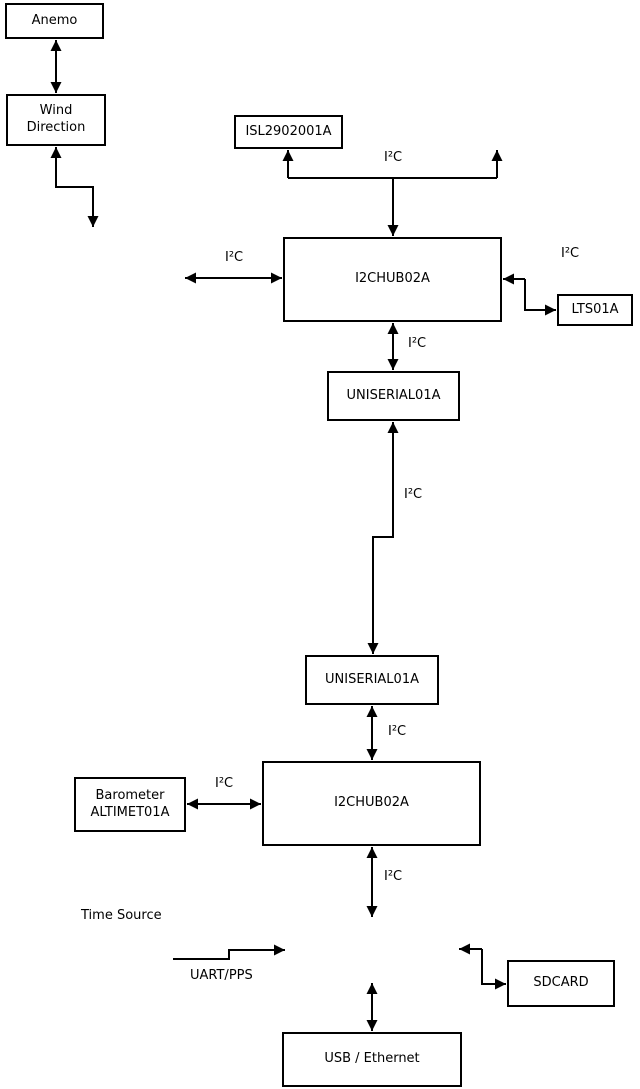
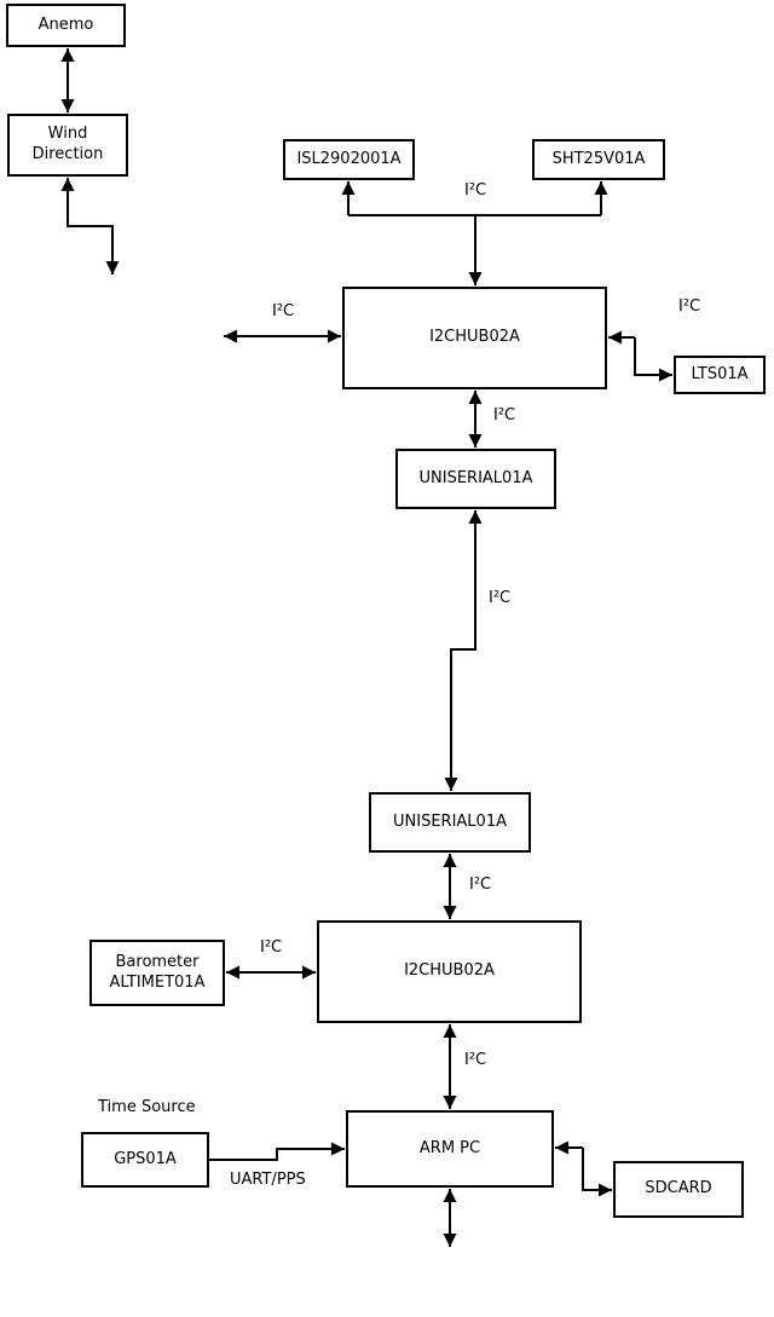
  Anemo
  Wind
  Direction
  ISL2902001A
+ SHT25V01A
  I2CHUB02A
  LTS01A
  UNISERIAL01A
  UNISERIAL01A
  I2CHUB02A
  Barometer
  ALTIMET01A
+ GPS01A
+ ARM PC
  SDCARD
- USB / Ethernet
  I²C
  I²C
  I²C
  I²C
  I²C
  I²C
  I²C
  I²C
  Time Source
  UART/PPS
